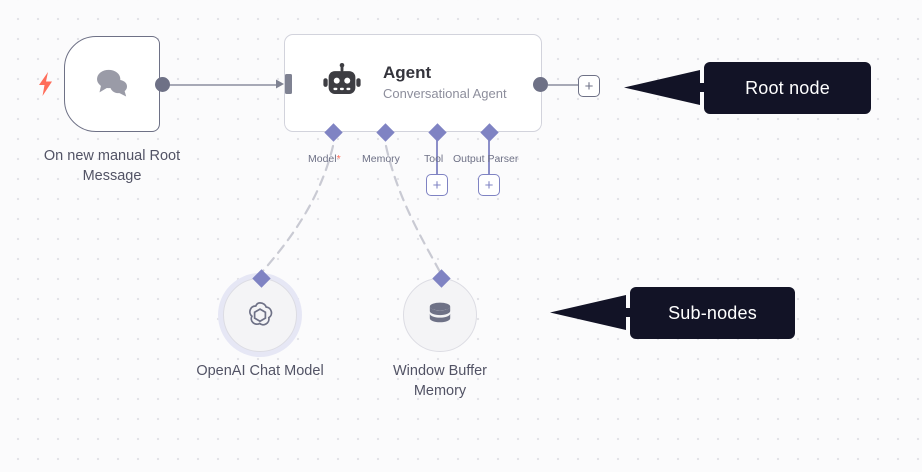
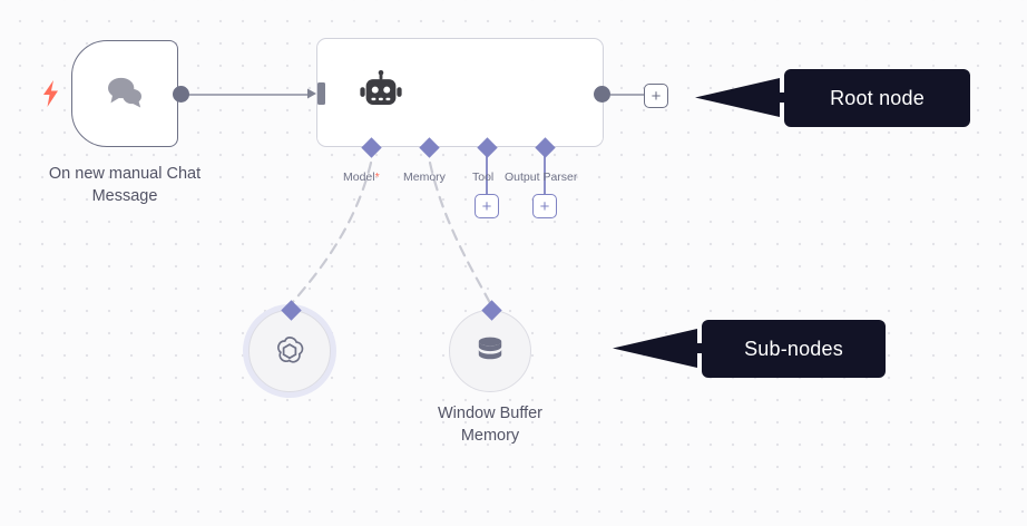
- On new manual Root Message
+ On new manual Chat Message
- Agent
- Conversational Agent
  +
  Model*
  Memory
  Tool
  +
  Output Parser
  +
- OpenAI Chat Model
  Window Buffer Memory
  Root node
  Sub-nodes
